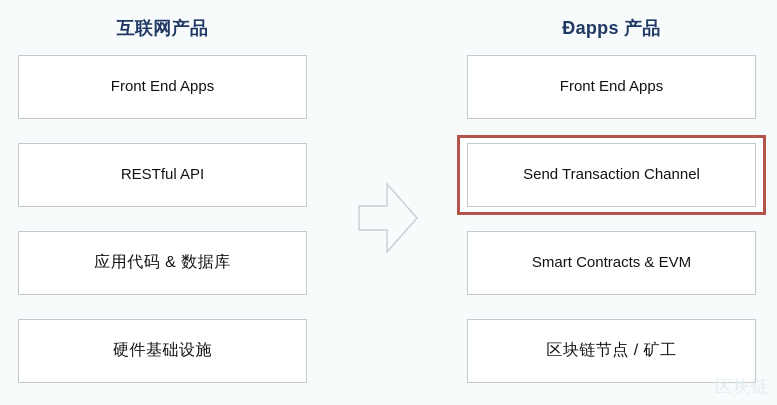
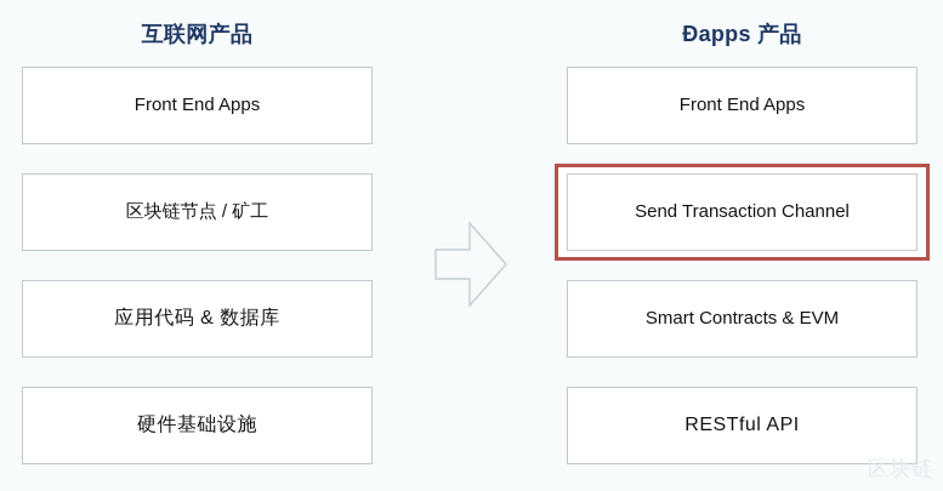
  互联网产品
  Đapps 产品
  Front End Apps
- RESTful API
+ 区块链节点 / 矿工
  应用代码 & 数据库
  硬件基础设施
  Front End Apps
  Send Transaction Channel
  Smart Contracts & EVM
- 区块链节点 / 矿工
+ RESTful API
  区块链
